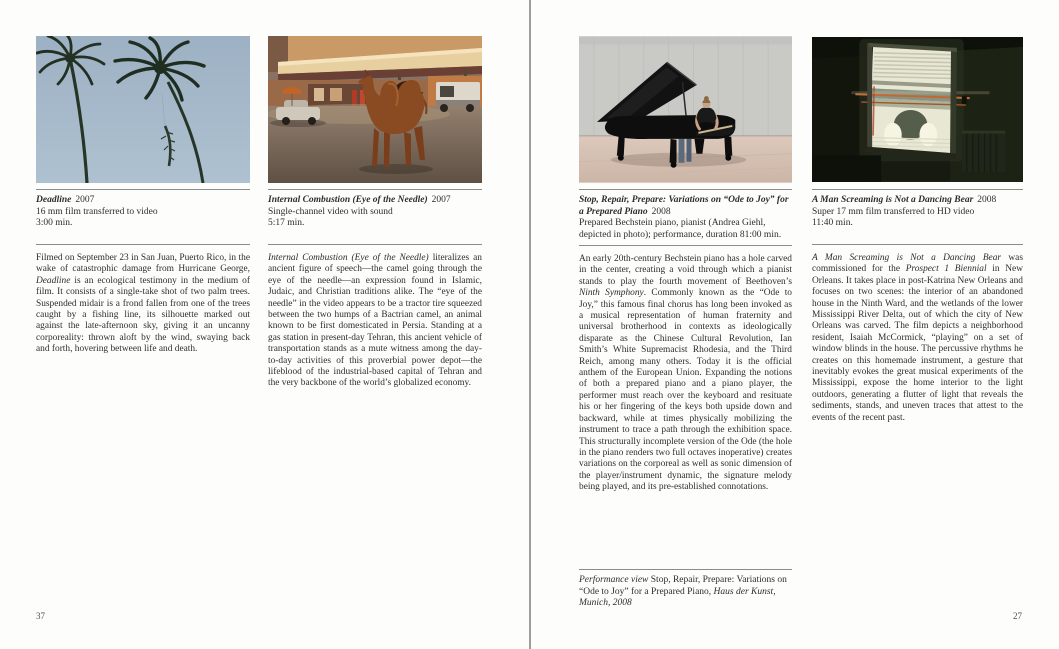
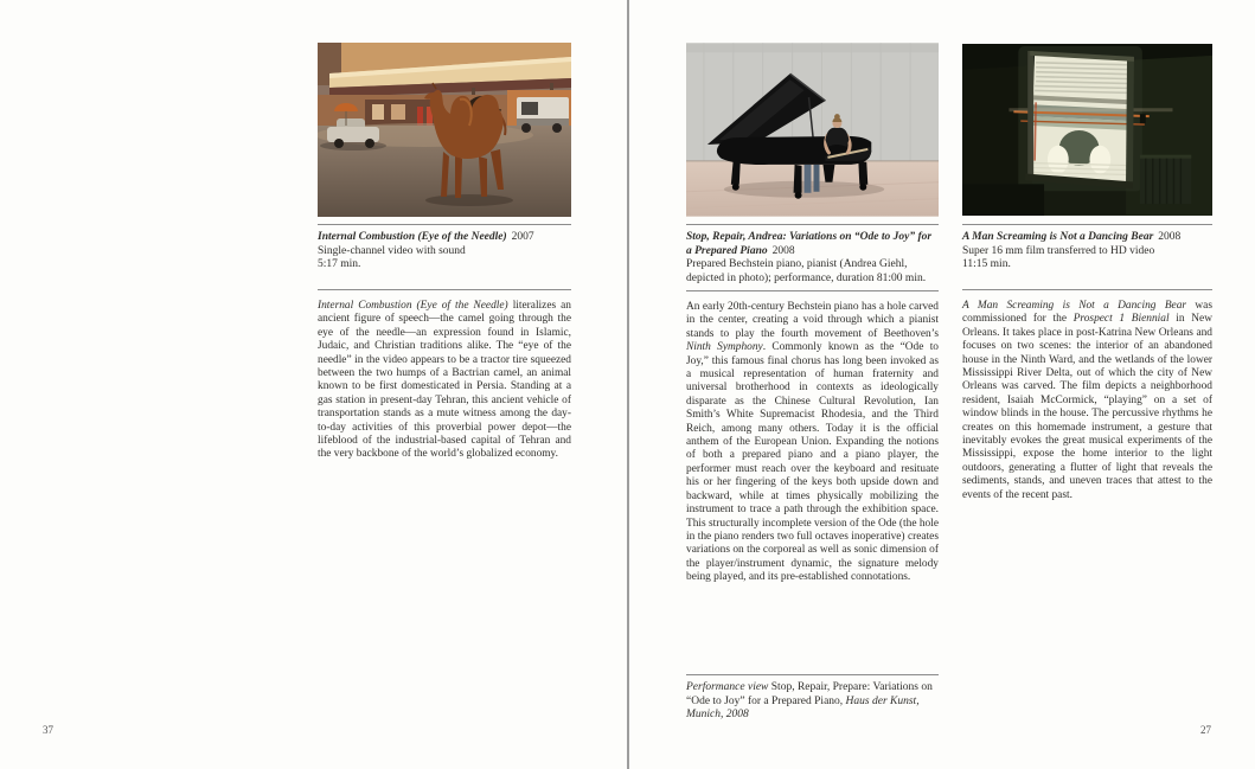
- Deadline 2007
- 16 mm film transferred to video
- 3:00 min.
- Filmed on September 23 in San Juan, Puerto Rico, in the wake of catastrophic damage from Hurricane George, Deadline is an ecological testimony in the medium of film. It consists of a single-take shot of two palm trees. Suspended midair is a frond fallen from one of the trees caught by a fishing line, its silhouette marked out against the late-afternoon sky, giving it an uncanny corporeality: thrown aloft by the wind, swaying back and forth, hovering between life and death.
  Internal Combustion (Eye of the Needle) 2007
  Single-channel video with sound
  5:17 min.
  Internal Combustion (Eye of the Needle) literalizes an ancient figure of speech—the camel going through the eye of the needle—an expression found in Islamic, Judaic, and Christian traditions alike. The “eye of the needle” in the video appears to be a tractor tire squeezed between the two humps of a Bactrian camel, an animal known to be first domesticated in Persia. Standing at a gas station in present-day Tehran, this ancient vehicle of transportation stands as a mute witness among the day-to-day activities of this proverbial power depot—the lifeblood of the industrial-based capital of Tehran and the very backbone of the world’s globalized economy.
- Stop, Repair, Prepare: Variations on “Ode to Joy” for a Prepared Piano 2008
+ Stop, Repair, Andrea: Variations on “Ode to Joy” for a Prepared Piano 2008
  Prepared Bechstein piano, pianist (Andrea Giehl, depicted in photo); performance, duration 81:00 min.
  An early 20th-century Bechstein piano has a hole carved in the center, creating a void through which a pianist stands to play the fourth movement of Beethoven’s Ninth Symphony. Commonly known as the “Ode to Joy,” this famous final chorus has long been invoked as a musical representation of human fraternity and universal brotherhood in contexts as ideologically disparate as the Chinese Cultural Revolution, Ian Smith’s White Supremacist Rhodesia, and the Third Reich, among many others. Today it is the official anthem of the European Union. Expanding the notions of both a prepared piano and a piano player, the performer must reach over the keyboard and resituate his or her fingering of the keys both upside down and backward, while at times physically mobilizing the instrument to trace a path through the exhibition space. This structurally incomplete version of the Ode (the hole in the piano renders two full octaves inoperative) creates variations on the corporeal as well as sonic dimension of the player/instrument dynamic, the signature melody being played, and its pre-established connotations.
  Performance view Stop, Repair, Prepare: Variations on “Ode to Joy” for a Prepared Piano, Haus der Kunst, Munich, 2008
  A Man Screaming is Not a Dancing Bear 2008
- Super 17 mm film transferred to HD video
+ Super 16 mm film transferred to HD video
- 11:40 min.
+ 11:15 min.
  A Man Screaming is Not a Dancing Bear was commissioned for the Prospect 1 Biennial in New Orleans. It takes place in post-Katrina New Orleans and focuses on two scenes: the interior of an abandoned house in the Ninth Ward, and the wetlands of the lower Mississippi River Delta, out of which the city of New Orleans was carved. The film depicts a neighborhood resident, Isaiah McCormick, “playing” on a set of window blinds in the house. The percussive rhythms he creates on this homemade instrument, a gesture that inevitably evokes the great musical experiments of the Mississippi, expose the home interior to the light outdoors, generating a flutter of light that reveals the sediments, stands, and uneven traces that attest to the events of the recent past.
  37
  27
